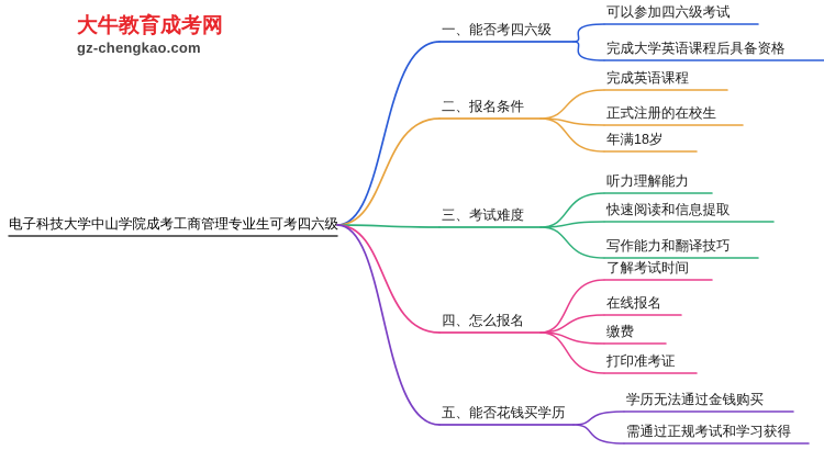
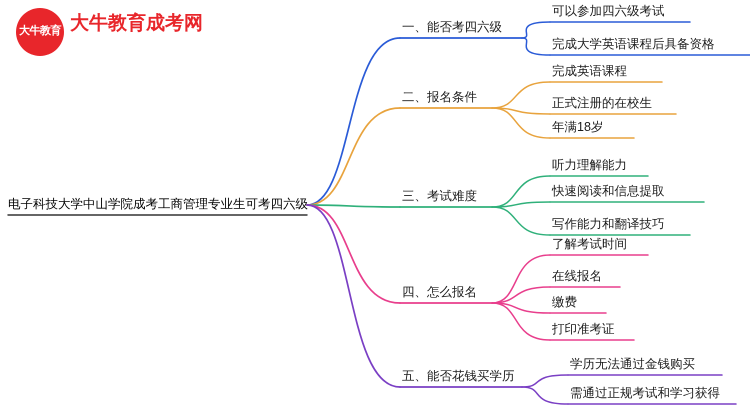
+ 大牛
+ 教育
  大牛教育成考网
- gz-chengkao.com
  电子科技大学中山学院成考工商管理专业生可考四六级
  一、能否考四六级
  可以参加四六级考试
  完成大学英语课程后具备资格
  二、报名条件
  完成英语课程
  正式注册的在校生
  年满18岁
  三、考试难度
  听力理解能力
  快速阅读和信息提取
  写作能力和翻译技巧
  四、怎么报名
  了解考试时间
  在线报名
  缴费
  打印准考证
  五、能否花钱买学历
  学历无法通过金钱购买
  需通过正规考试和学习获得
